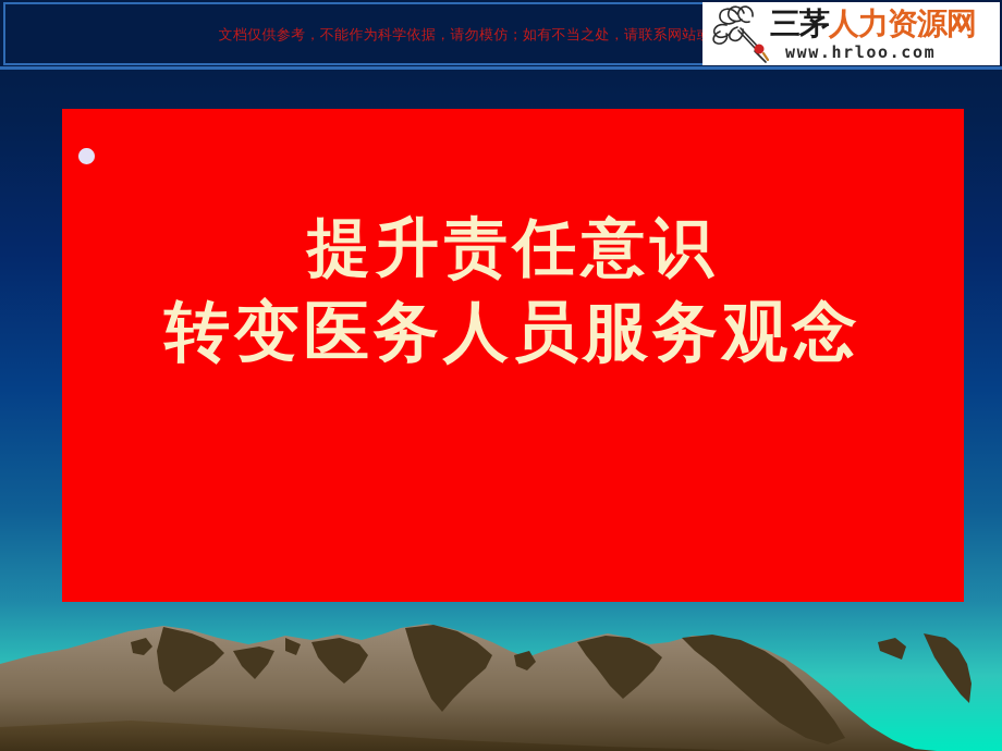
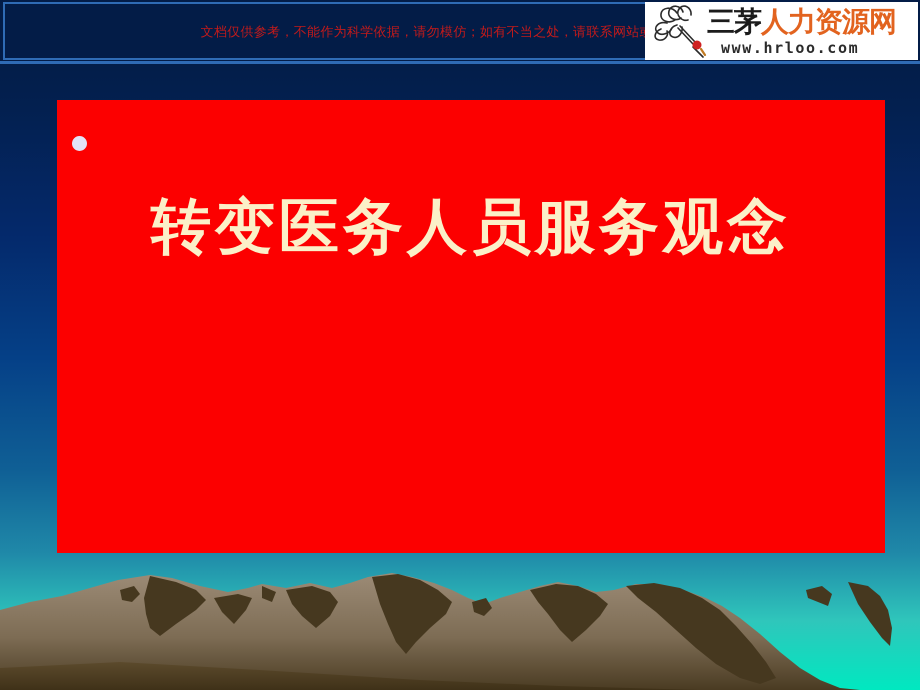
  文档仅供参考，不能作为科学依据，请勿模仿；如有不当之处，请联系网站
  三茅人力资源网
  www.hrloo.com
- 提升责任意识
  转变医务人员服务观念
